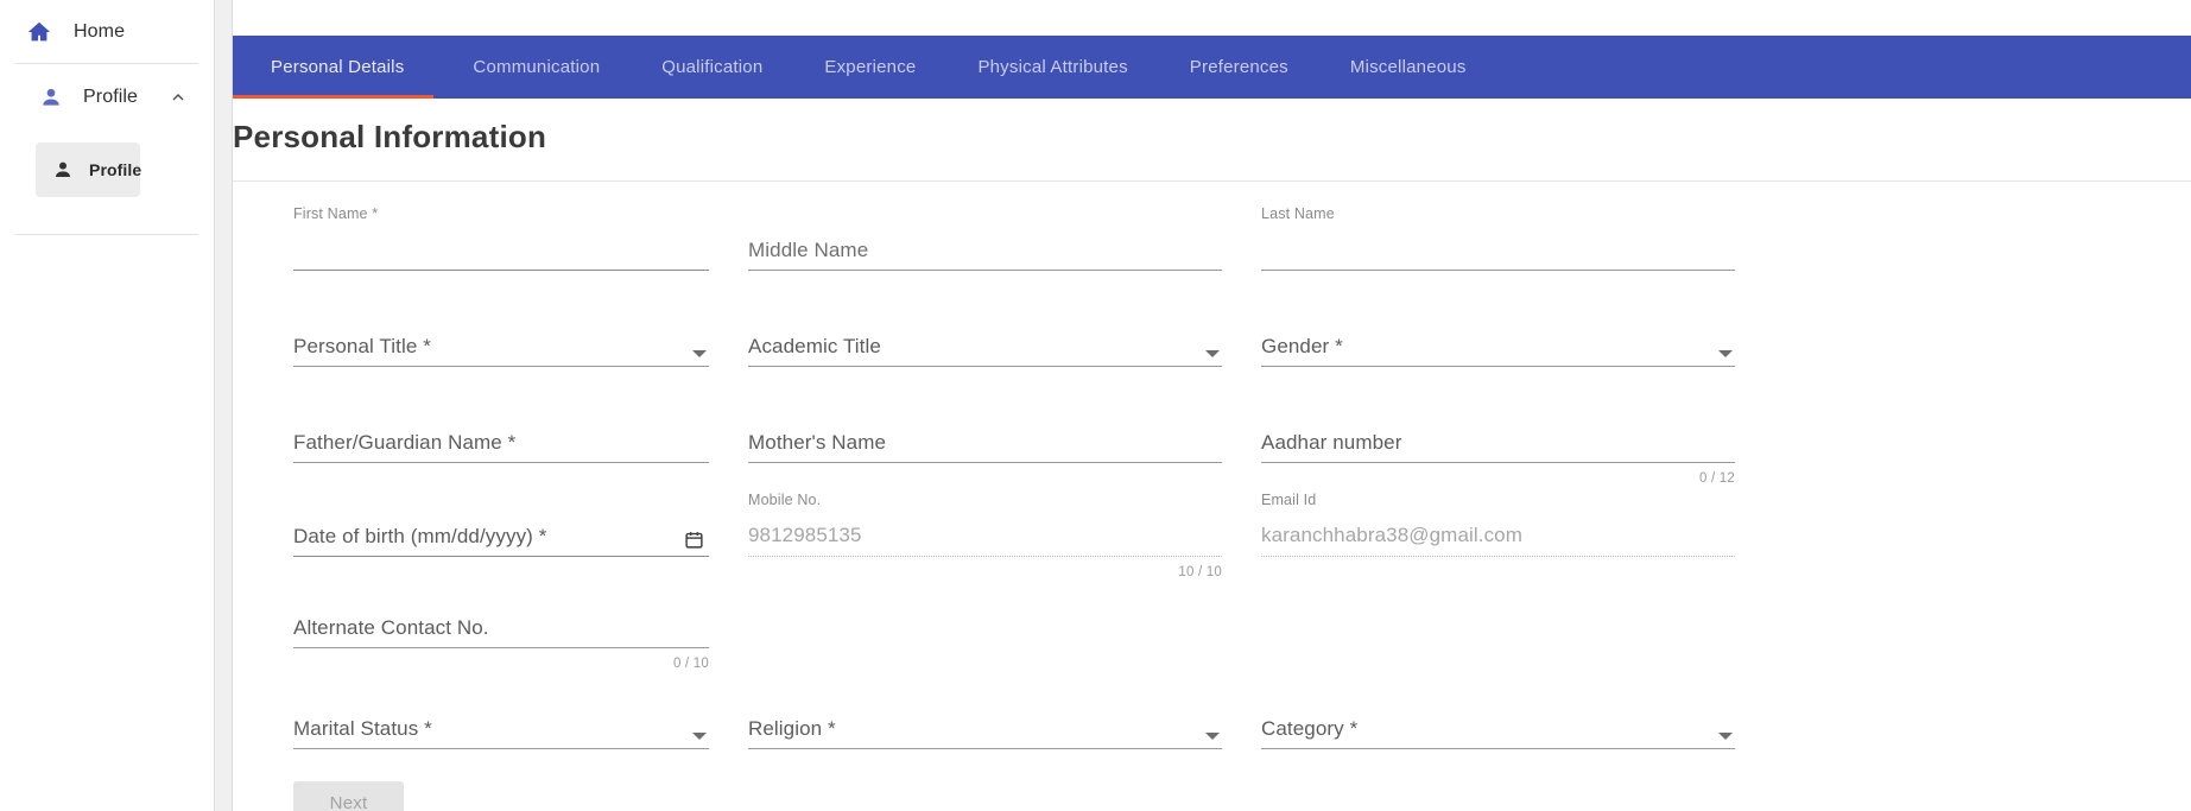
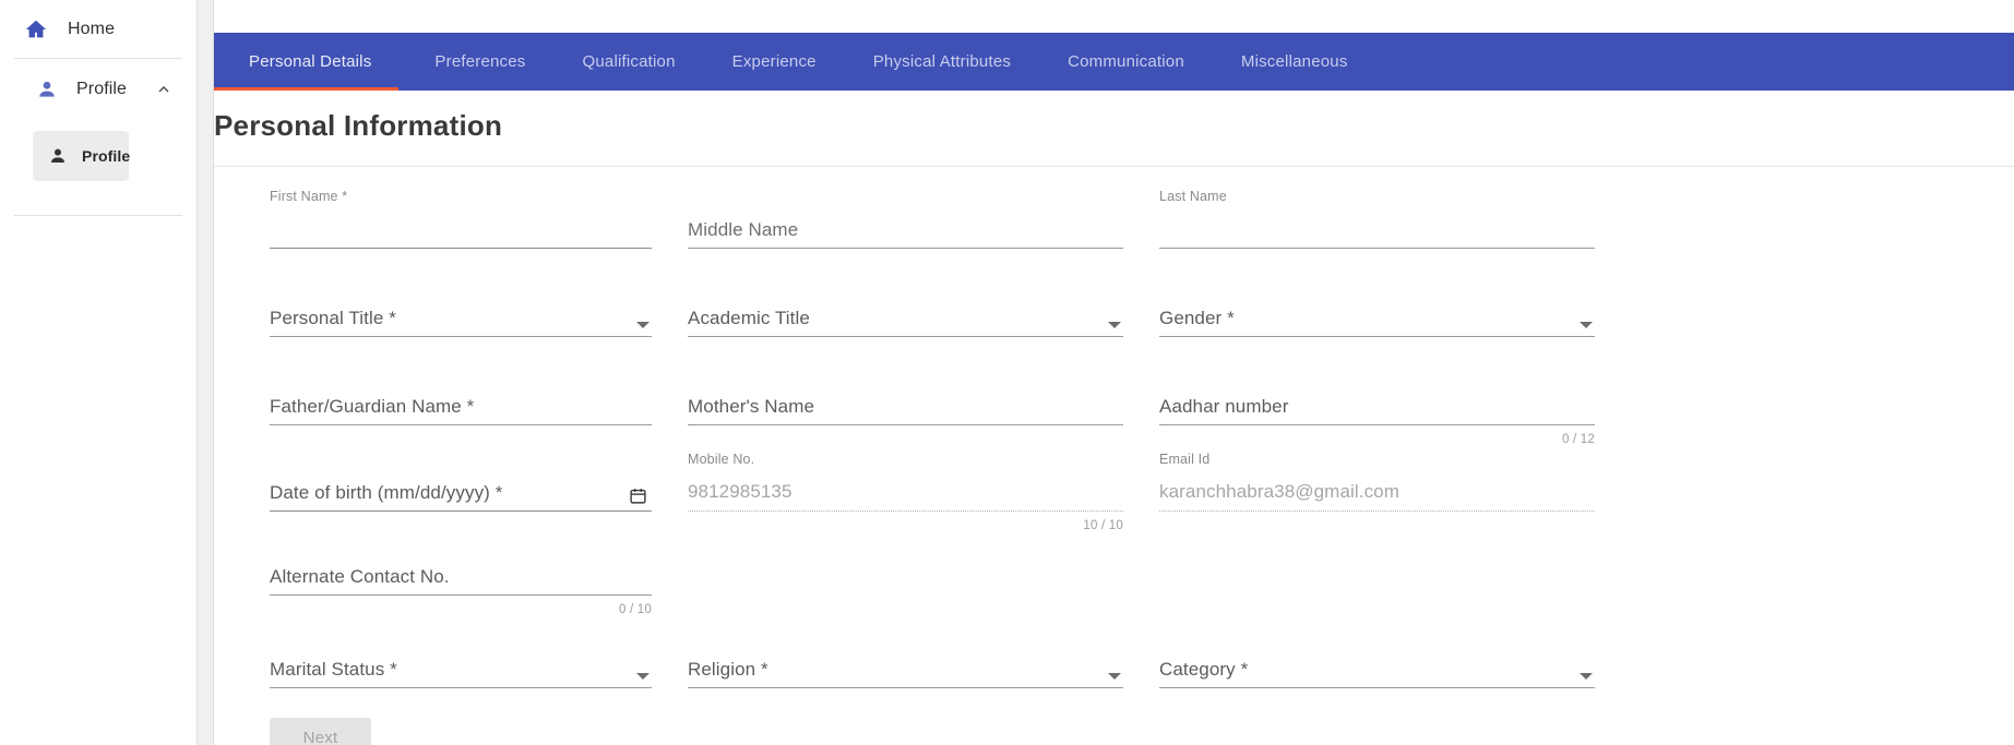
  Home
  Profile
  Profile
  Personal Details
- Communication
+ Preferences
  Qualification
  Experience
  Physical Attributes
- Preferences
+ Communication
  Miscellaneous
  Personal Information
  First Name *
  Middle Name
  Last Name
  Personal Title *
  Academic Title
  Gender *
  Father/Guardian Name *
  Mother's Name
  Aadhar number
  0 / 12
  Date of birth (mm/dd/yyyy) *
  Mobile No.
  9812985135
  10 / 10
  Email Id
  karanchhabra38@gmail.com
  Alternate Contact No.
  0 / 10
  Marital Status *
  Religion *
  Category *
  Next
